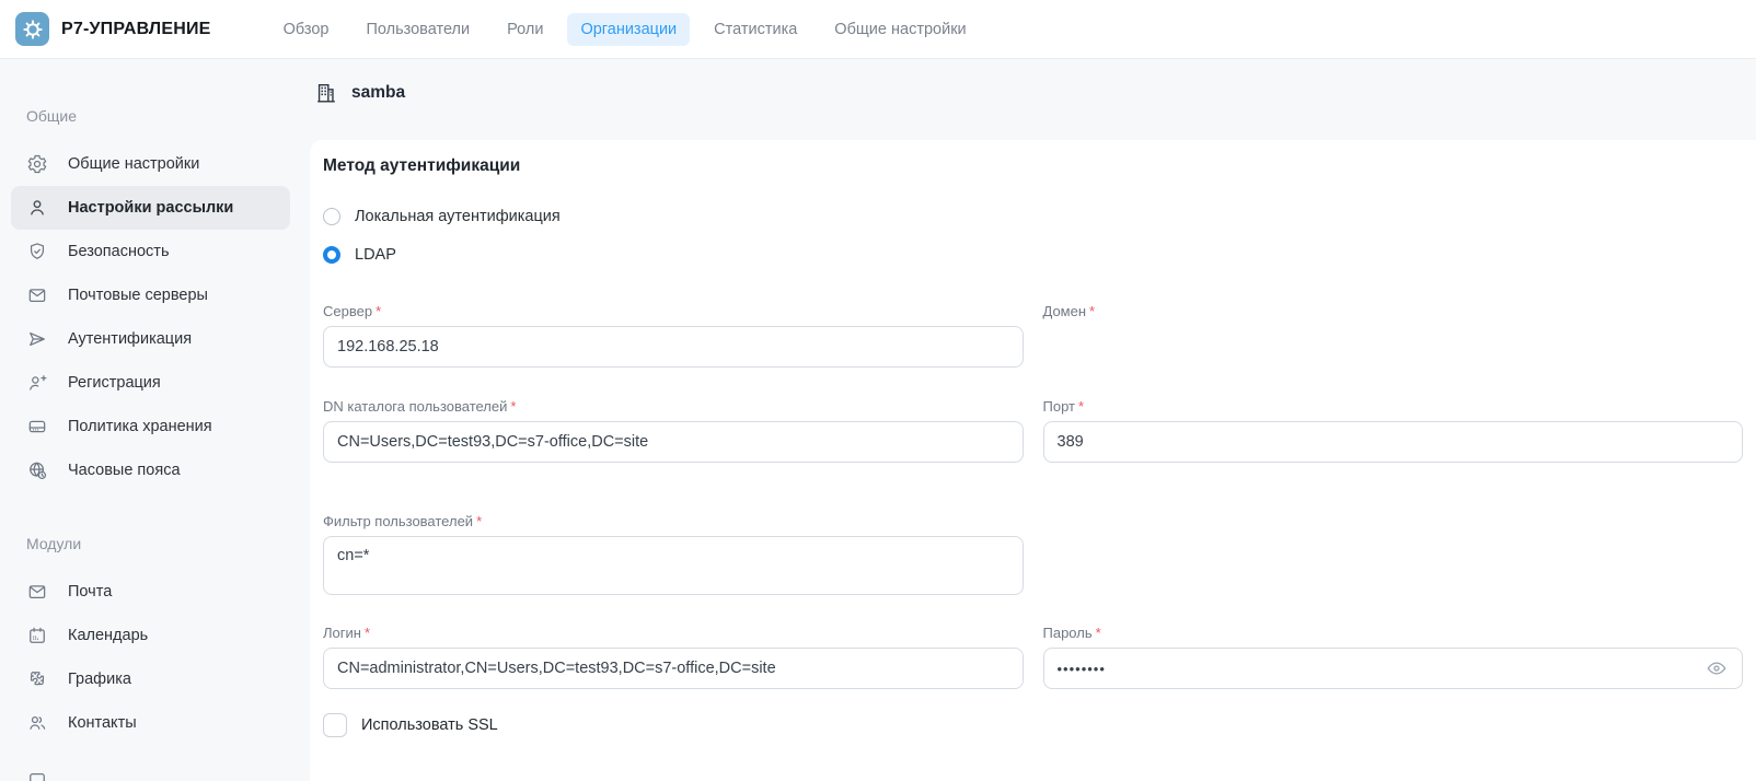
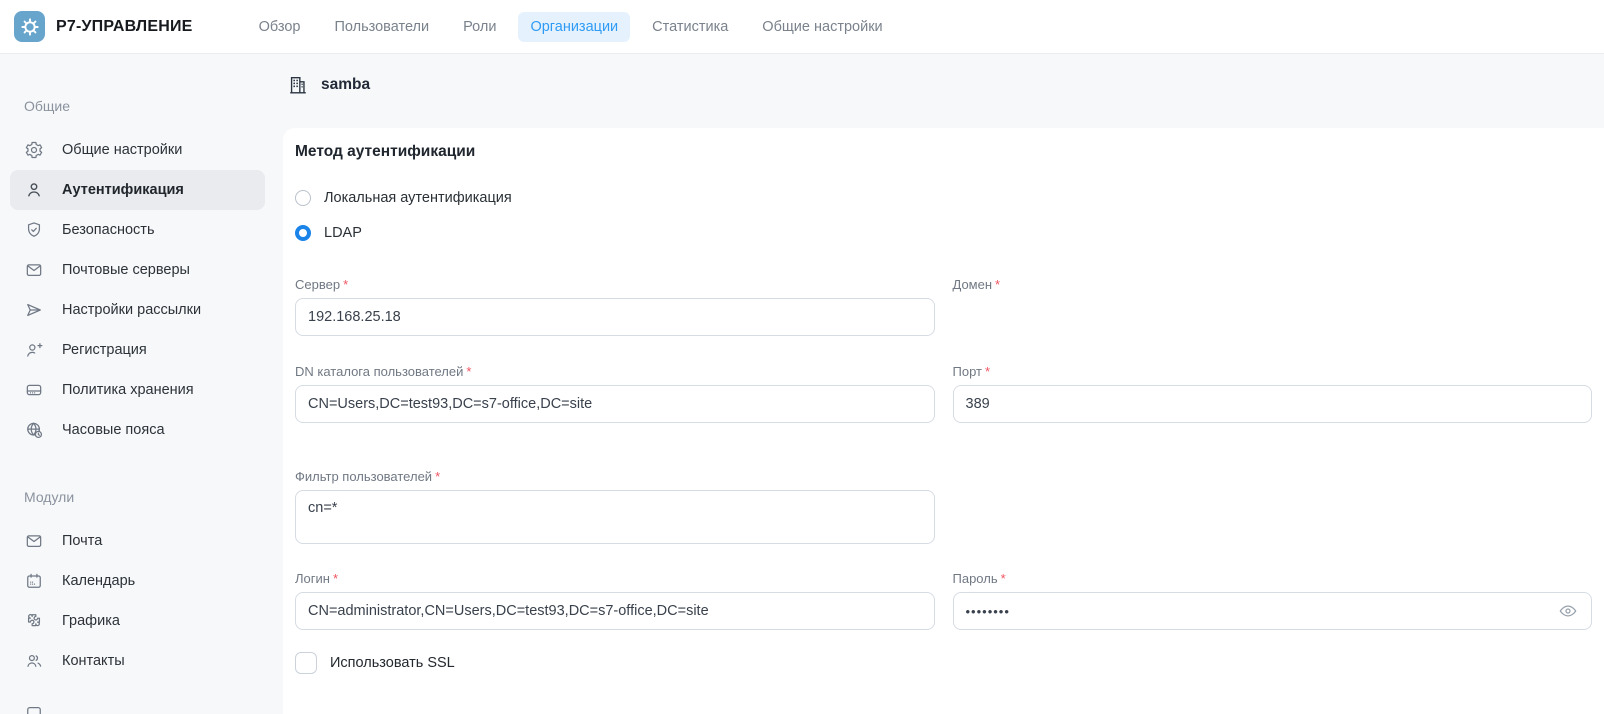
  Р7-УПРАВЛЕНИЕ
  Обзор
  Пользователи
  Роли
  Организации
  Статистика
  Общие настройки
  Общие
  Общие настройки
- Настройки рассылки
+ Аутентификация
  Безопасность
  Почтовые серверы
- Аутентификация
+ Настройки рассылки
  Регистрация
  Политика хранения
  Часовые пояса
  Модули
  Почта
  Календарь
  Графика
  Контакты
  samba
  Метод аутентификации
  Локальная аутентификация
  LDAP
  Сервер
  *
  192.168.25.18
  Домен
  *
  DN каталога пользователей
  *
  CN=Users,DC=test93,DC=s7-office,DC=site
  Порт
  *
  389
  Фильтр пользователей
  *
  cn=*
  Логин
  *
  CN=administrator,CN=Users,DC=test93,DC=s7-office,DC=site
  Пароль
  *
  ••••••••
  Использовать SSL
